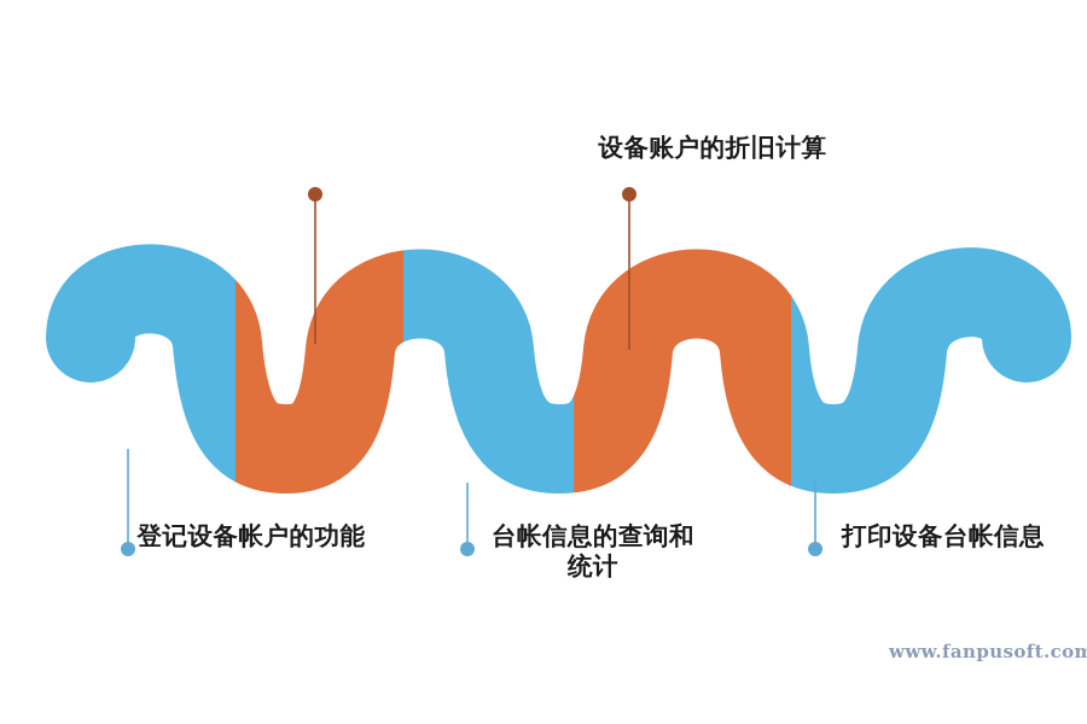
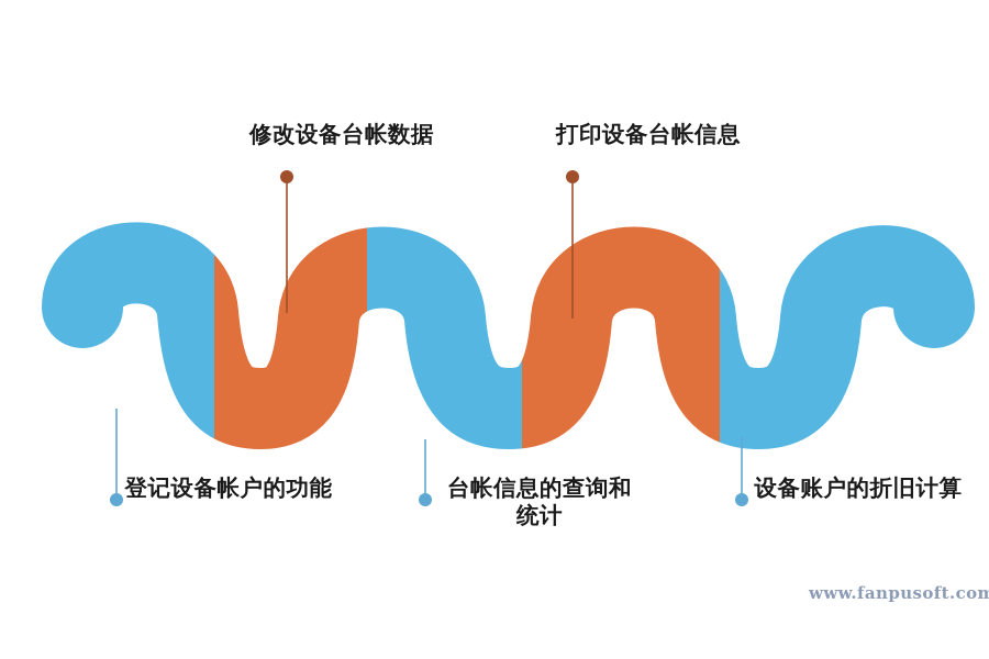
+ 修改设备台帐数据
- 设备账户的折旧计算
+ 打印设备台帐信息
  登记设备帐户的功能
  台帐信息的查询和
  统计
- 打印设备台帐信息
+ 设备账户的折旧计算
  www.fanpusoft.com
